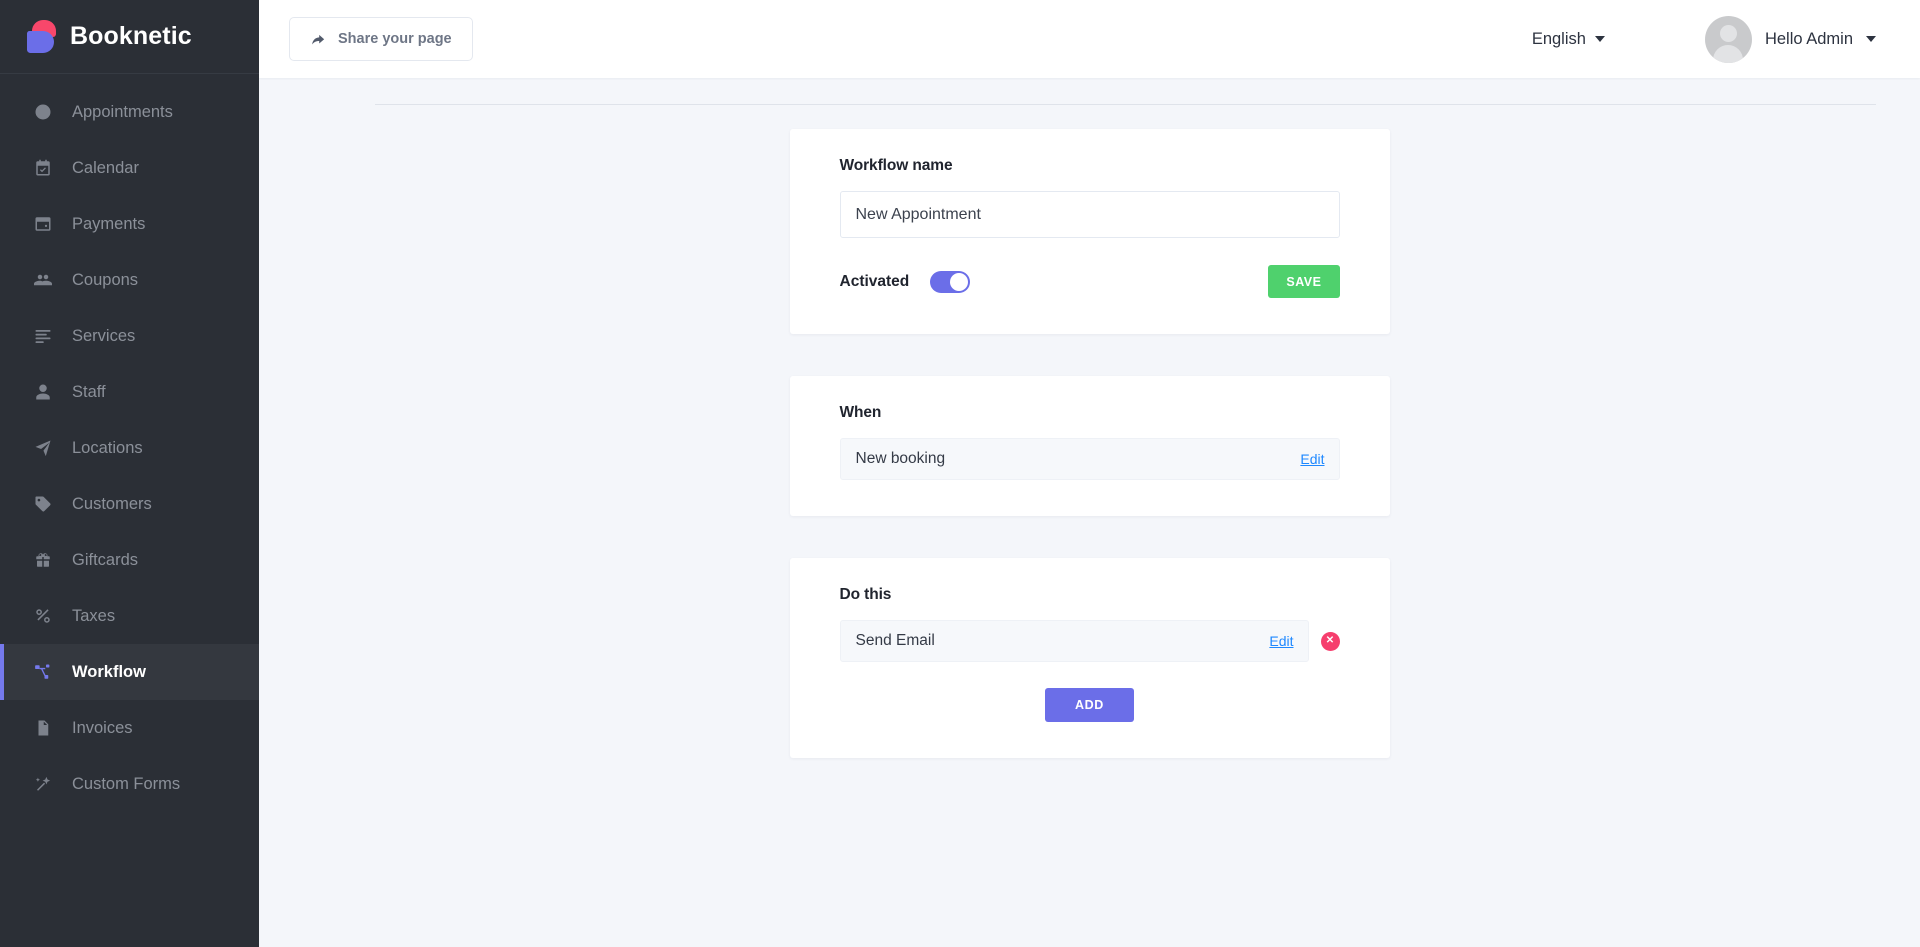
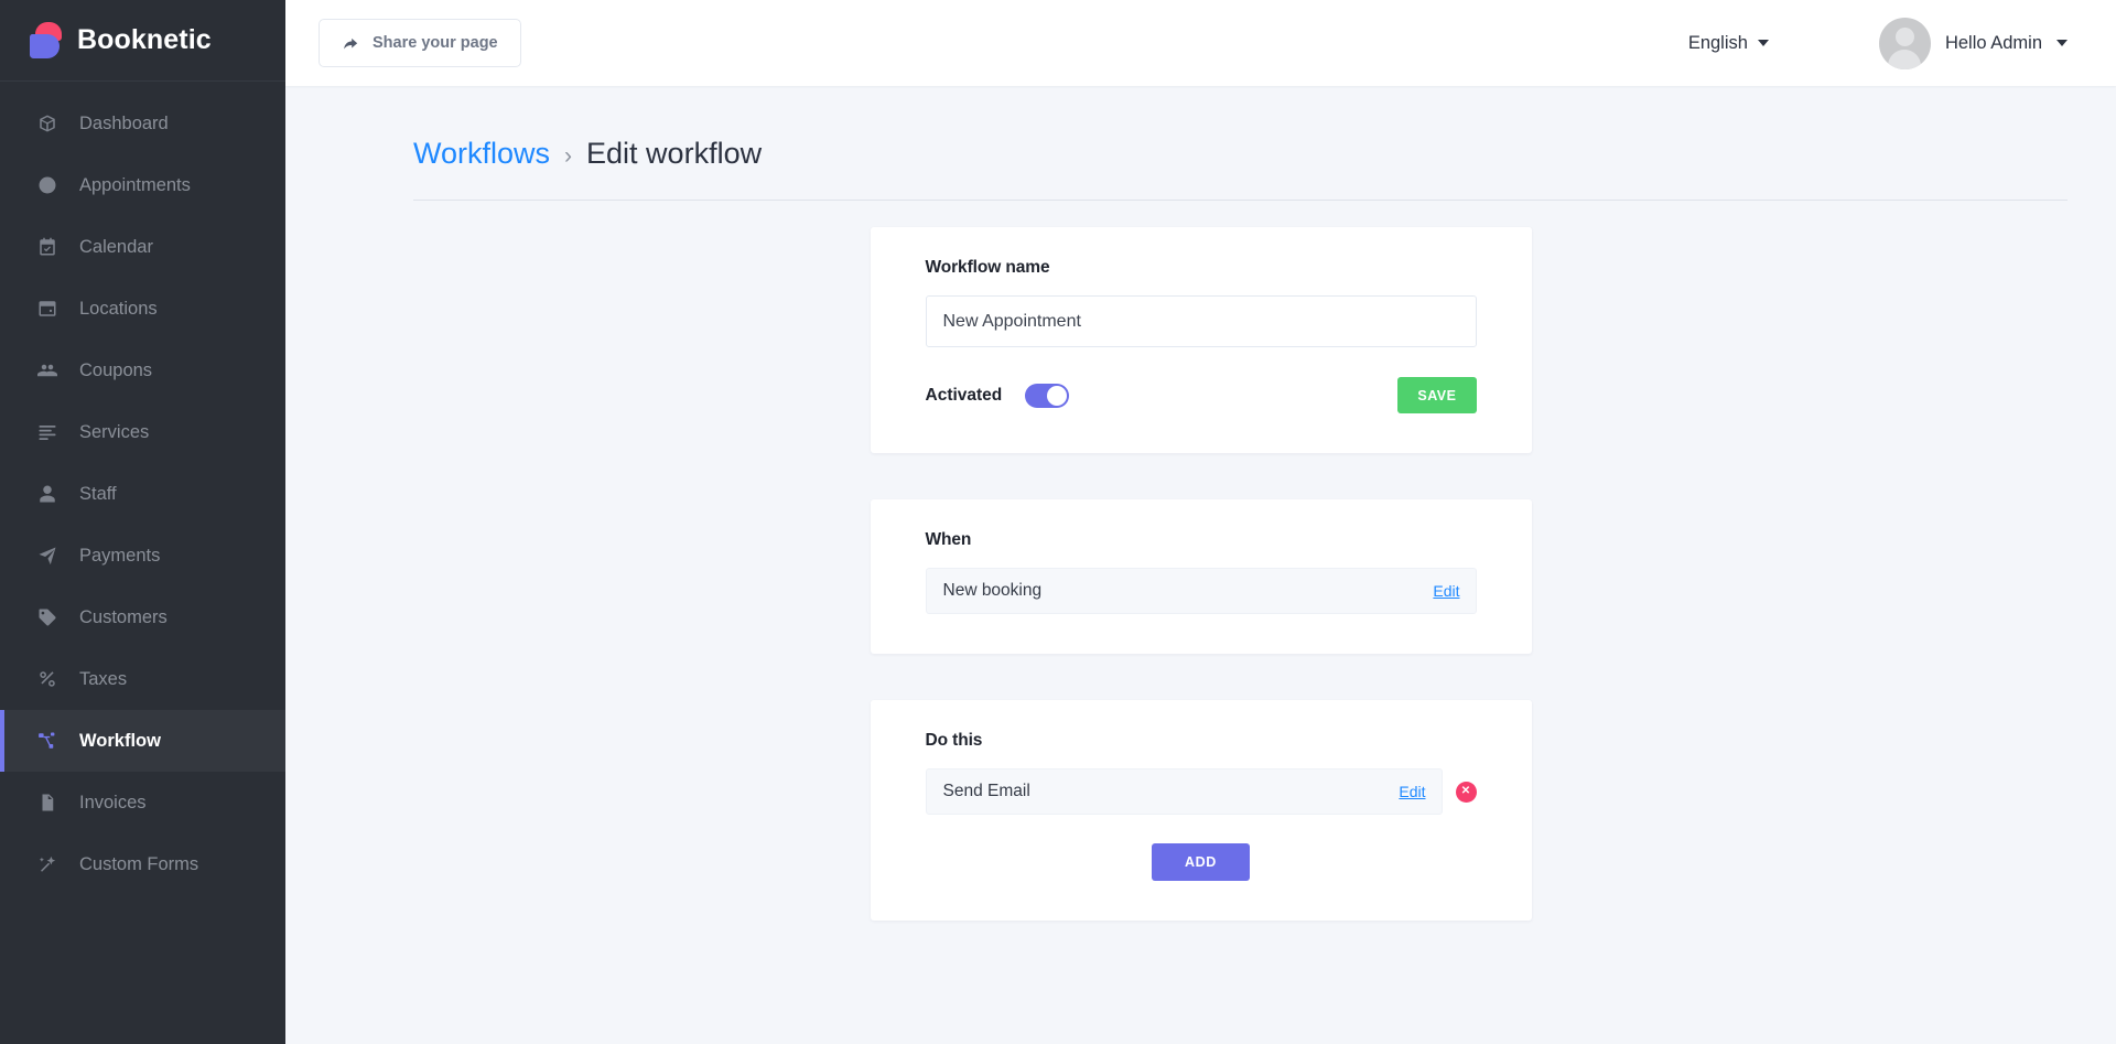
  Booknetic
+ Dashboard
  Appointments
  Calendar
- Payments
+ Locations
  Coupons
  Services
  Staff
- Locations
+ Payments
  Customers
- Giftcards
  Taxes
  Workflow
  Invoices
  Custom Forms
  Share your page
  English
  Hello Admin
+ Workflows
+ ›
+ Edit workflow
  Workflow name
  New Appointment
  Activated
  SAVE
  When
  New booking
  Edit
  Do this
  Send Email
  Edit
  ✕
  ADD
